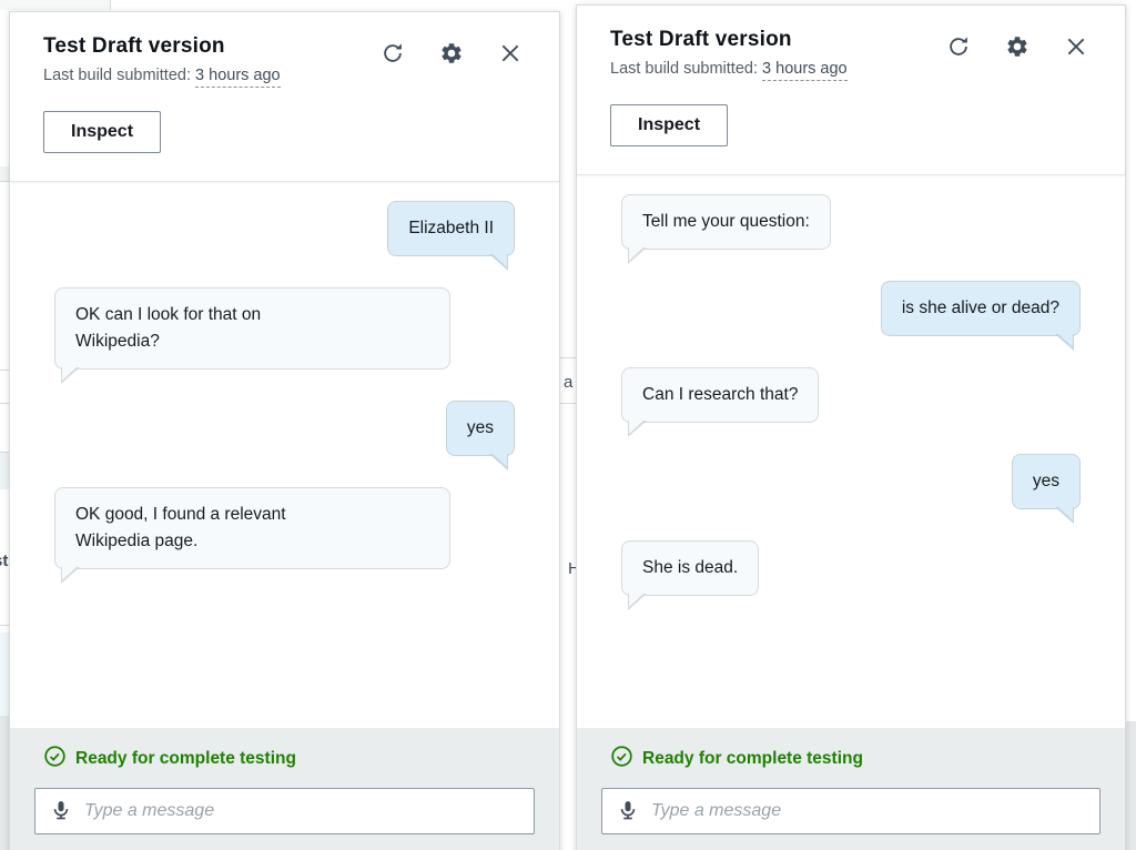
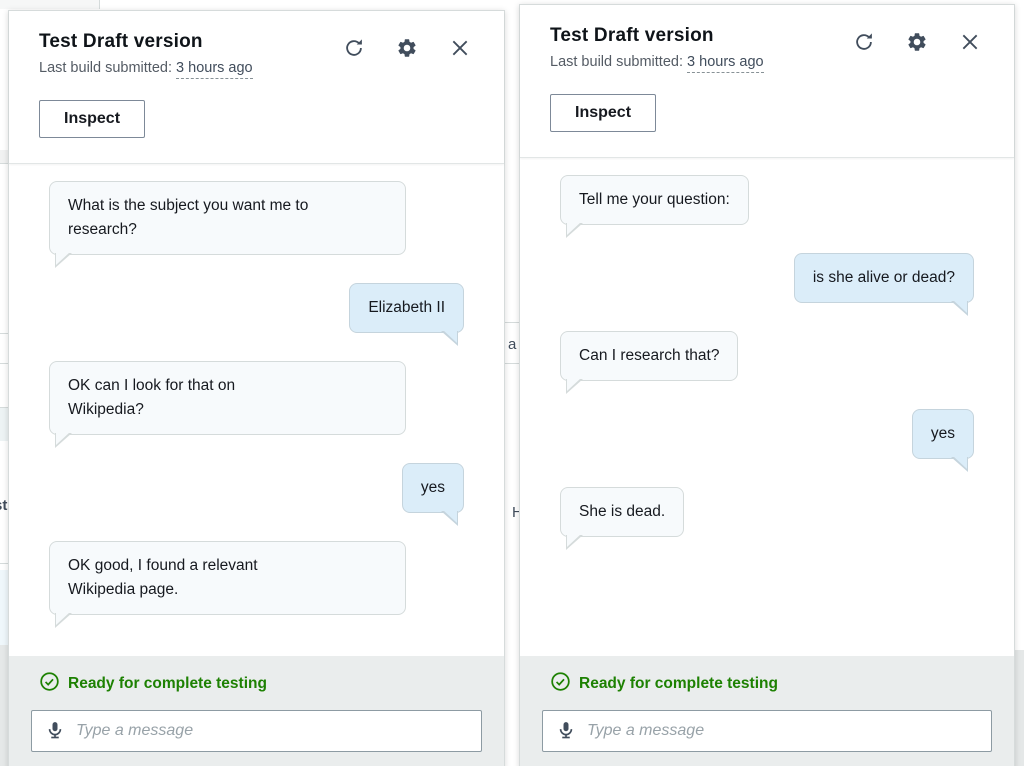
  a
  H
  Test Draft version
  Last build submitted: 3 hours ago
  Inspect
+ What is the subject you want me to
+ research?
  Elizabeth II
  OK can I look for that on
  Wikipedia?
  yes
  OK good, I found a relevant
  Wikipedia page.
  Ready for complete testing
  Type a message
  Test Draft version
  Last build submitted: 3 hours ago
  Inspect
  Tell me your question:
  is she alive or dead?
  Can I research that?
  yes
  She is dead.
  Ready for complete testing
  Type a message
